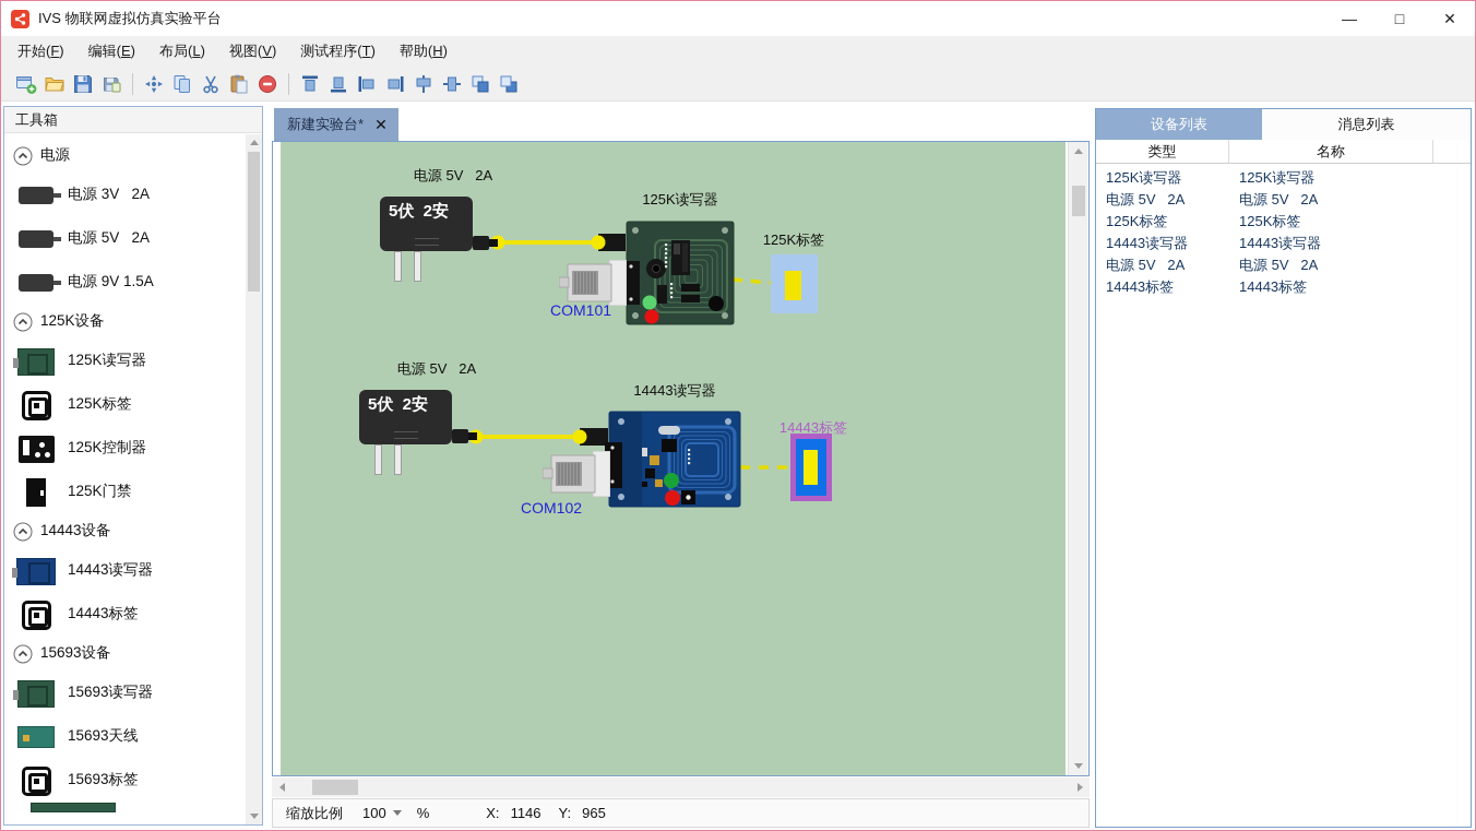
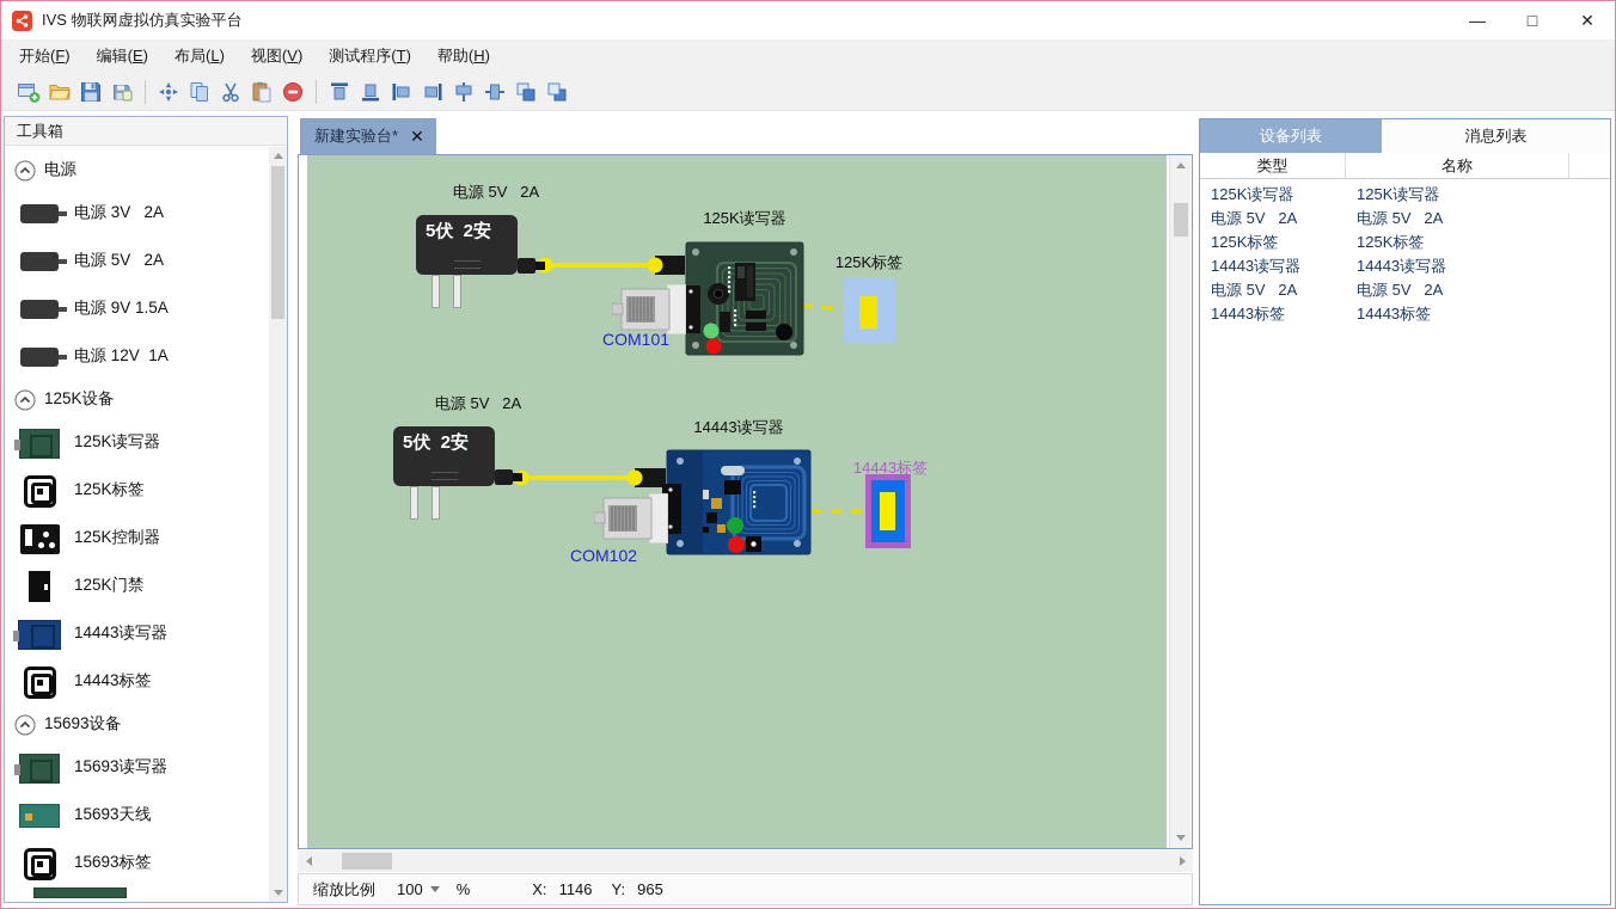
  IVS 物联网虚拟仿真实验平台
  —
  □
  ✕
  开始(F)
  编辑(E)
  布局(L)
  视图(V)
  测试程序(T)
  帮助(H)
  工具箱
  电源
  电源 3V 2A
  电源 5V 2A
  电源 9V 1.5A
+ 电源 12V 1A
  125K设备
  125K读写器
  125K标签
  125K控制器
  125K门禁
- 14443设备
  14443读写器
  14443标签
  15693设备
  15693读写器
  15693天线
  15693标签
  新建实验台*
  ✕
  电源 5V 2A
  5伏 2安
  125K读写器
  COM101
  125K标签
  电源 5V 2A
  5伏 2安
  14443读写器
  COM102
  14443标签
  缩放比例
  100
  %
  X:
  1146
  Y:
  965
  设备列表
  消息列表
  类型
  名称
  125K读写器
  125K读写器
  电源 5V 2A
  电源 5V 2A
  125K标签
  125K标签
  14443读写器
  14443读写器
  电源 5V 2A
  电源 5V 2A
  14443标签
  14443标签
